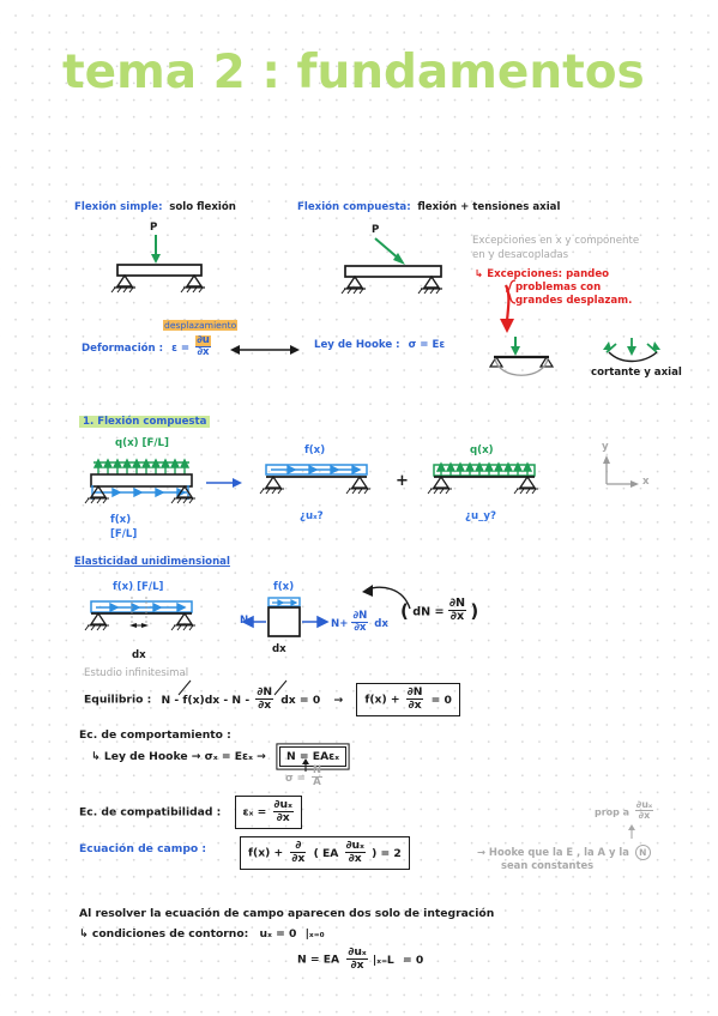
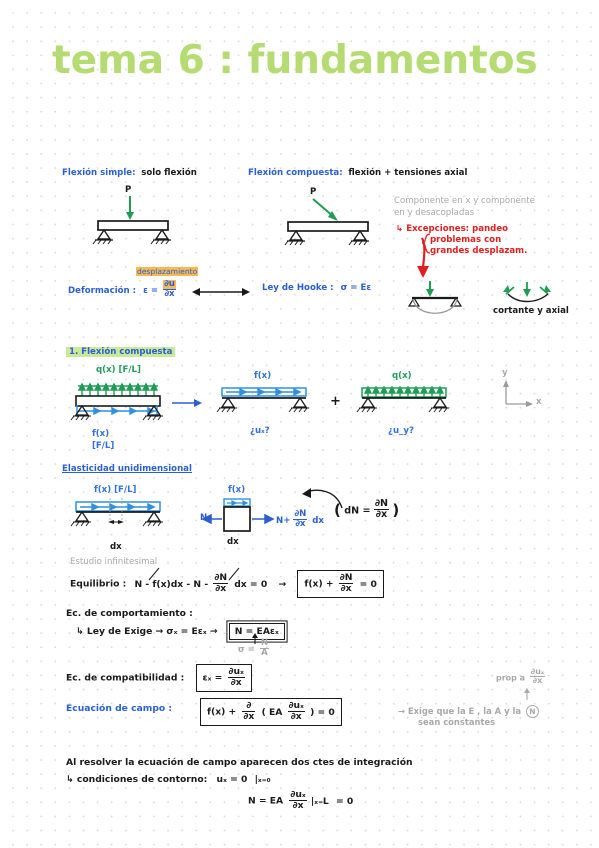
- tema 2 : fundamentos
+ tema 6 : fundamentos
  Flexión simple: solo flexión
  P
  Flexión compuesta: flexión + tensiones axial
  P
- Excepciones en x y componente
+ Componente en x y componente
  en y desacopladas
  ↳ Excepciones: pandeo
  problemas con
  grandes desplazam.
  cortante y axial
  desplazamiento
  Deformación : ε =
  ∂u
  ∂x
  Ley de Hooke : σ = Eε
  1. Flexión compuesta
  q(x) [F/L]
  f(x)
  [F/L]
  f(x)
  ¿uₓ?
  +
  q(x)
  ¿u_y?
  y
  x
  Elasticidad unidimensional
  f(x) [F/L]
  dx
  Estudio infinitesimal
  f(x)
  N
  dx
  N+
  ∂N
  ∂x
  dx
  ( dN =
  ∂N
  ∂x
  )
  Equilibrio : N - f(x)dx - N -
  ∂N
  ∂x
  dx = 0 → f(x) +
  ∂N
  ∂x
  = 0
  Ec. de comportamiento :
- ↳ Ley de Hooke → σₓ = Eεₓ → N = EAεₓ
+ ↳ Ley de Exige → σₓ = Eεₓ → N = EAεₓ
  σ =
  N
  A
  Ec. de compatibilidad : εₓ =
  ∂uₓ
  ∂x
  prop a
  ∂uₓ
  ∂x
  Ecuación de campo :
  f(x) +
  ∂
  ∂x
  ( EA
  ∂uₓ
  ∂x
- ) = 2
+ ) = 0
- → Hooke que la E , la A y la N
+ → Exige que la E , la A y la N
  sean constantes
- Al resolver la ecuación de campo aparecen dos solo de integración
+ Al resolver la ecuación de campo aparecen dos ctes de integración
  ↳ condiciones de contorno: uₓ = 0 |ₓ₌₀
  N = EA
  ∂uₓ
  ∂x
  |ₓ₌L = 0
